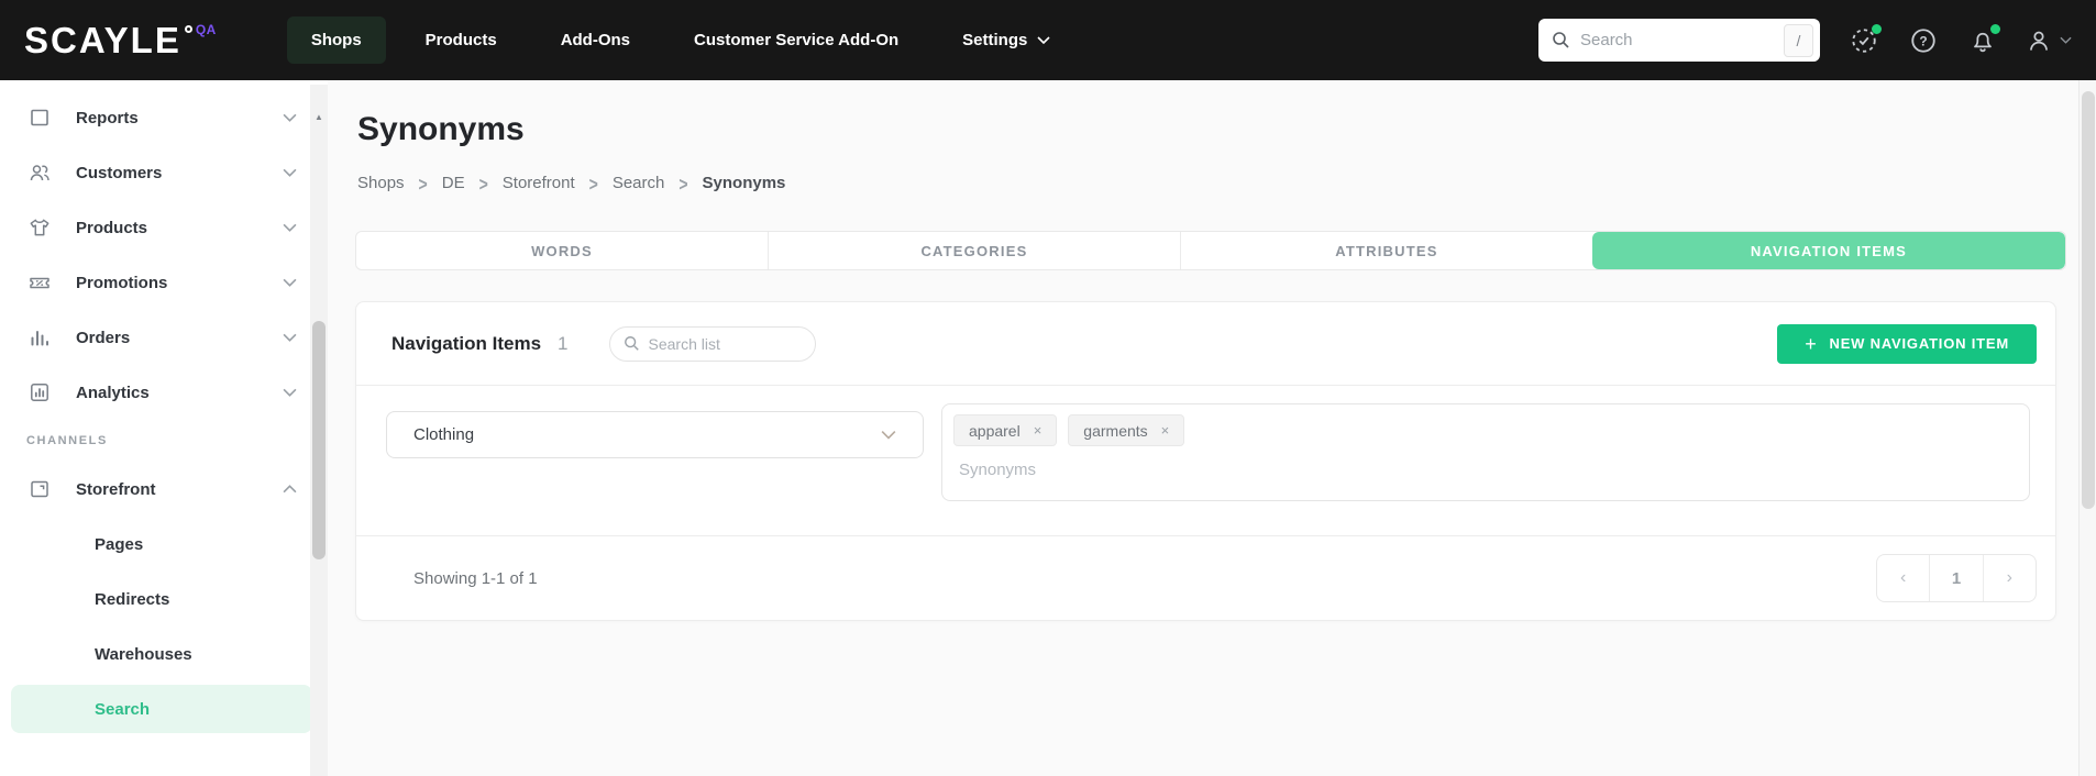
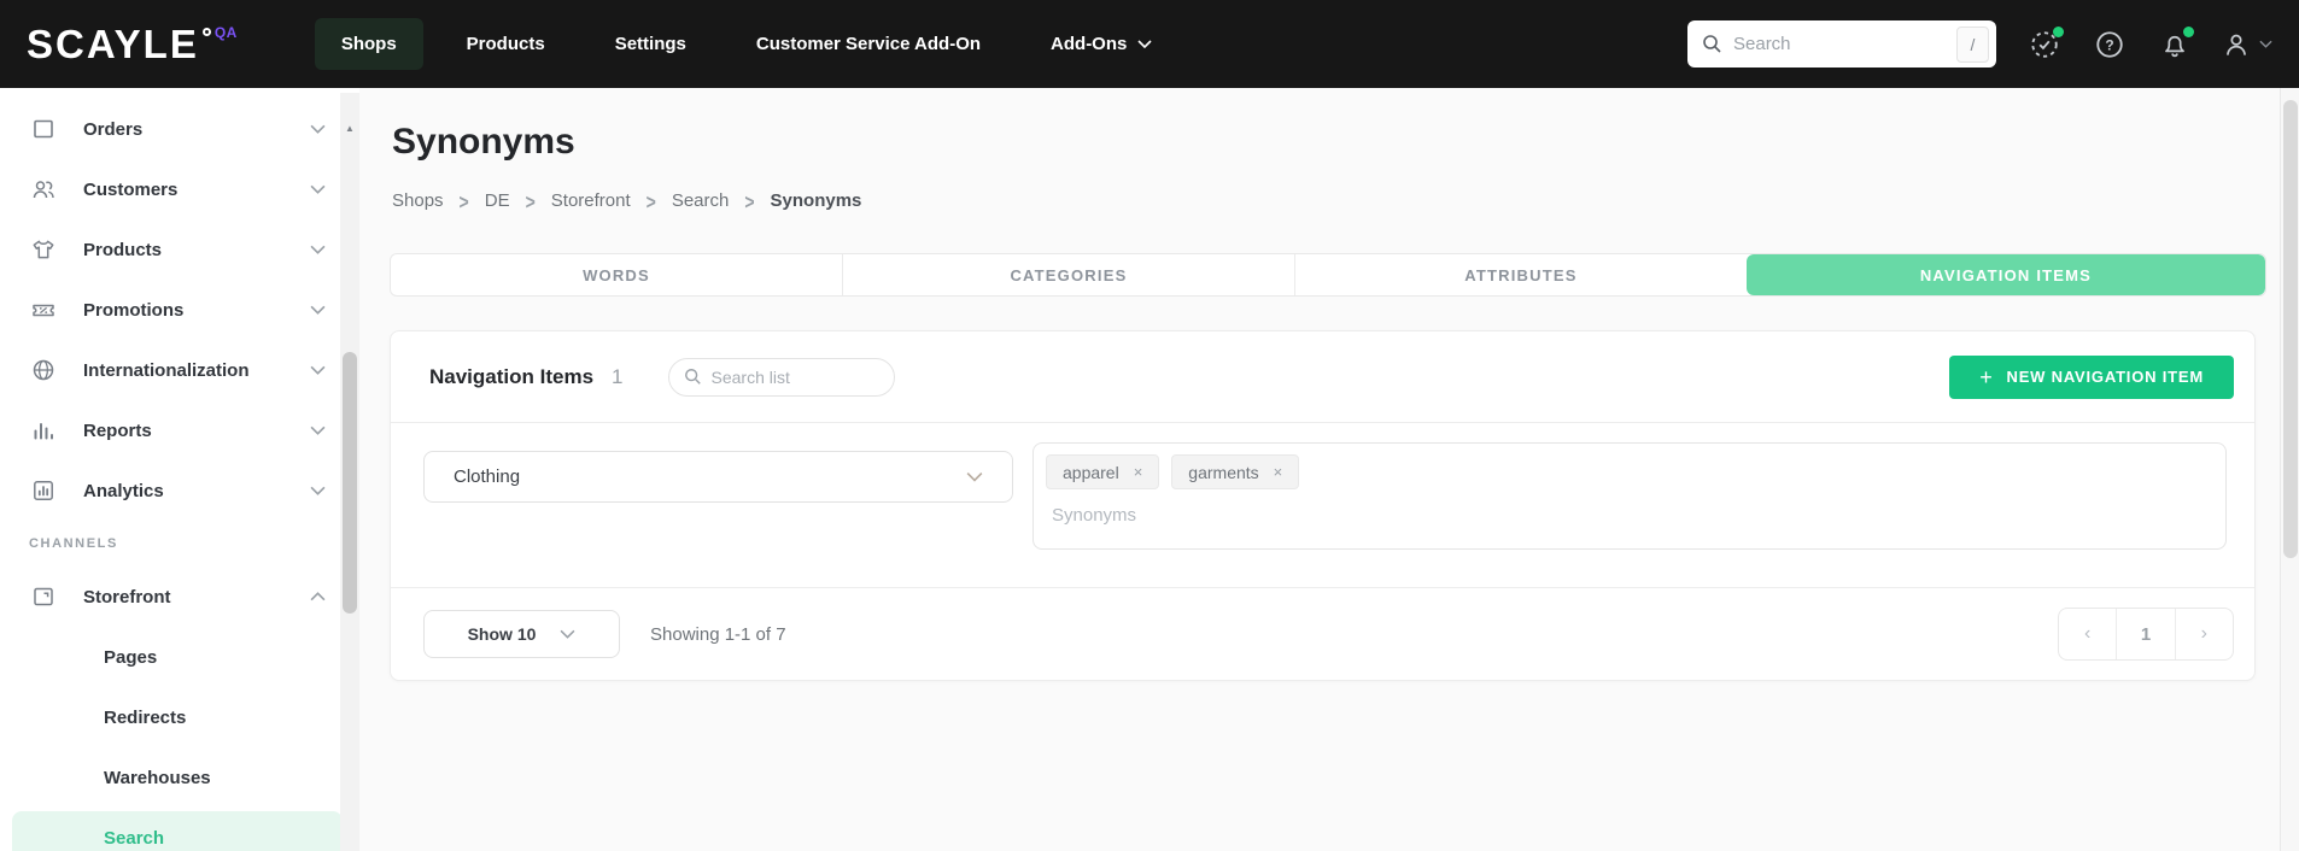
  SCAYLE
  QA
  Shops
  Products
- Add-Ons
+ Settings
  Customer Service Add-On
- Settings
+ Add-Ons
  Search
  /
  ?
- Reports
+ Orders
  Customers
  Products
  Promotions
+ Internationalization
- Orders
+ Reports
  Analytics
  CHANNELS
  Storefront
  Pages
  Redirects
  Warehouses
  Search
  ▲
  Synonyms
  Shops
  >
  DE
  >
  Storefront
  >
  Search
  >
  Synonyms
  WORDS
  CATEGORIES
  ATTRIBUTES
  NAVIGATION ITEMS
  Navigation Items
  1
  Search list
  +
  NEW NAVIGATION ITEM
  Clothing
  apparel
  ×
  garments
  ×
  Synonyms
+ Show 10
- Showing 1-1 of 1
+ Showing 1-1 of 7
  ‹
  1
  ›
